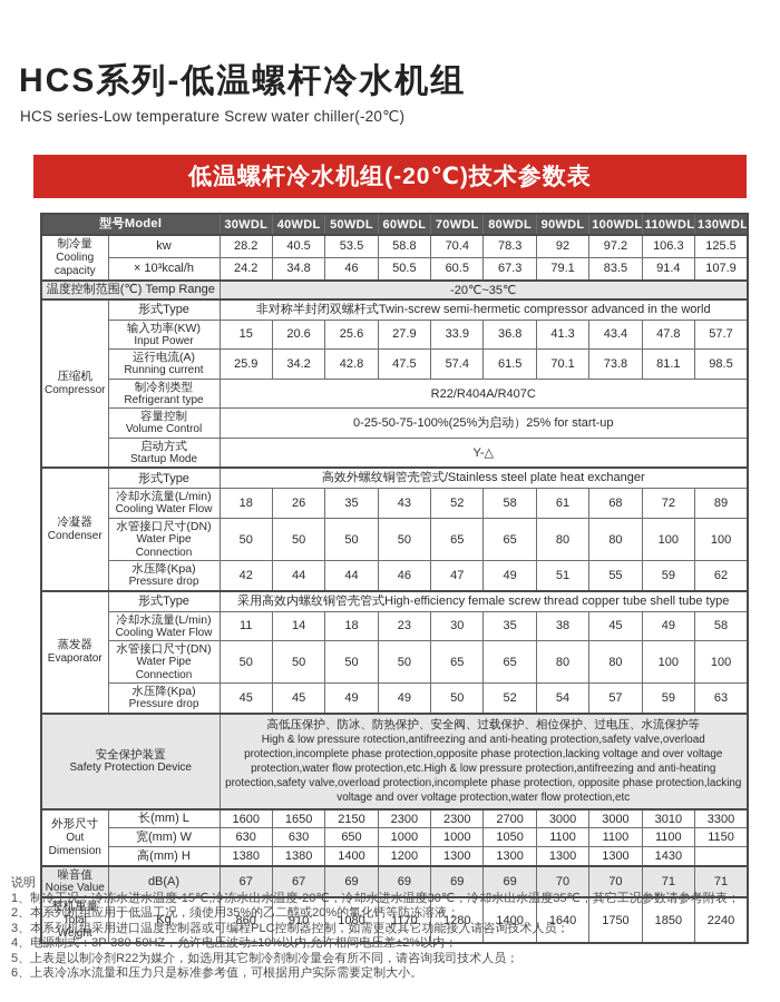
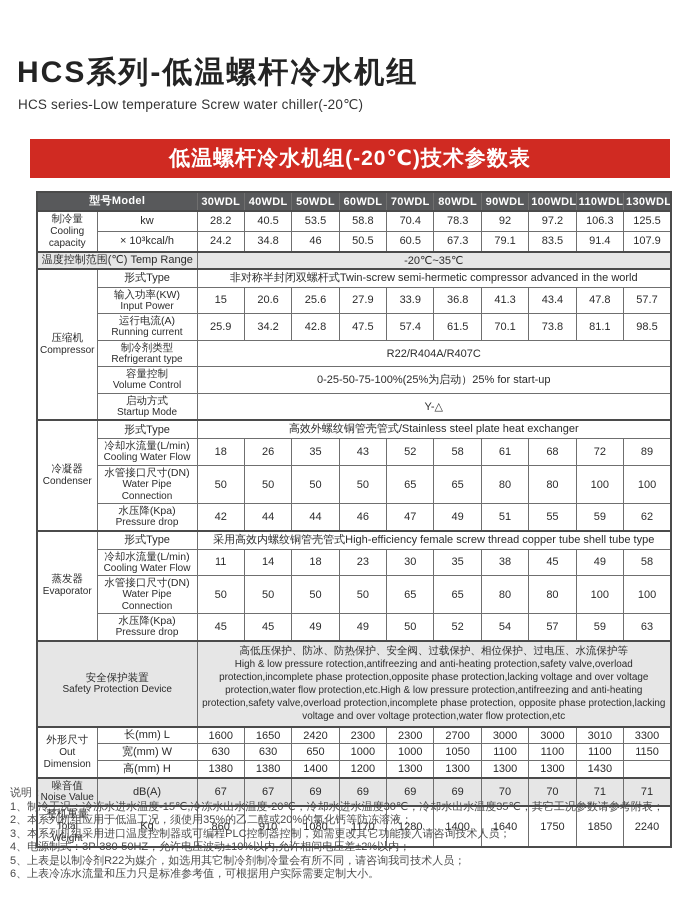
  HCS系列-低温螺杆冷水机组
  HCS series-Low temperature Screw water chiller(-20℃)
  低温螺杆冷水机组(-20℃)技术参数表
  型号Model	30WDL	40WDL	50WDL	60WDL	70WDL	80WDL	90WDL	100WDL	110WDL	130WDL
  制冷量 Cooling capacity	kw	28.2	40.5	53.5	58.8	70.4	78.3	92	97.2	106.3	125.5
  × 10³kcal/h	24.2	34.8	46	50.5	60.5	67.3	79.1	83.5	91.4	107.9
  温度控制范围(℃) Temp Range	-20℃~35℃
  压缩机 Compressor	形式Type	非对称半封闭双螺杆式Twin-screw semi-hermetic compressor advanced in the world
  输入功率(KW) Input Power	15	20.6	25.6	27.9	33.9	36.8	41.3	43.4	47.8	57.7
  运行电流(A) Running current	25.9	34.2	42.8	47.5	57.4	61.5	70.1	73.8	81.1	98.5
  制冷剂类型 Refrigerant type	R22/R404A/R407C
  容量控制 Volume Control	0-25-50-75-100%(25%为启动）25% for start-up
  启动方式 Startup Mode	Y-△
  冷凝器 Condenser	形式Type	高效外螺纹铜管壳管式/Stainless steel plate heat exchanger
  冷却水流量(L/min) Cooling Water Flow	18	26	35	43	52	58	61	68	72	89
  水管接口尺寸(DN) Water Pipe Connection	50	50	50	50	65	65	80	80	100	100
  水压降(Kpa) Pressure drop	42	44	44	46	47	49	51	55	59	62
  蒸发器 Evaporator	形式Type	采用高效内螺纹铜管壳管式High-efficiency female screw thread copper tube shell tube type
  冷却水流量(L/min) Cooling Water Flow	11	14	18	23	30	35	38	45	49	58
  水管接口尺寸(DN) Water Pipe Connection	50	50	50	50	65	65	80	80	100	100
  水压降(Kpa) Pressure drop	45	45	49	49	50	52	54	57	59	63
  安全保护装置 Safety Protection Device	高低压保护、防冰、防热保护、安全阀、过载保护、相位保护、过电压、水流保护等 High & low pressure rotection,antifreezing and anti-heating protection,safety valve,overload protection,incomplete phase protection,opposite phase protection,lacking voltage and over voltage protection,water flow protection,etc.High & low pressure protection,antifreezing and anti-heating protection,safety valve,overload protection,incomplete phase protection, opposite phase protection,lacking voltage and over voltage protection,water flow protection,etc
- 外形尺寸 Out Dimension	长(mm) L	1600	1650	2150	2300	2300	2700	3000	3000	3010	3300
+ 外形尺寸 Out Dimension	长(mm) L	1600	1650	2420	2300	2300	2700	3000	3000	3010	3300
  宽(mm) W	630	630	650	1000	1000	1050	1100	1100	1100	1150
  高(mm) H	1380	1380	1400	1200	1300	1300	1300	1300	1430
  噪音值 Noise Value	dB(A)	67	67	69	69	69	69	70	70	71	71
  整机重量 Total Weight	Kg	860	910	1080	1170	1280	1400	1640	1750	1850	2240
  说明：
  1、制冷工况：冷冻水进水温度-15℃,冷冻水出水温度-20℃，冷却水进水温度30℃，冷却水出水温度35℃，其它工况参数请参考附表；
  2、本系列机组应用于低温工况，须使用35%的乙二醇或20%的氯化钙等防冻溶液；
  3、本系列机组采用进口温度控制器或可编程PLC控制器控制，如需更改其它功能接入请咨询技术人员；
  4、电源制式：3P-380-50HZ，允许电压波动±10%以内,允许相间电压差±2%以内；
  5、上表是以制冷剂R22为媒介，如选用其它制冷剂制冷量会有所不同，请咨询我司技术人员；
  6、上表冷冻水流量和压力只是标准参考值，可根据用户实际需要定制大小。
